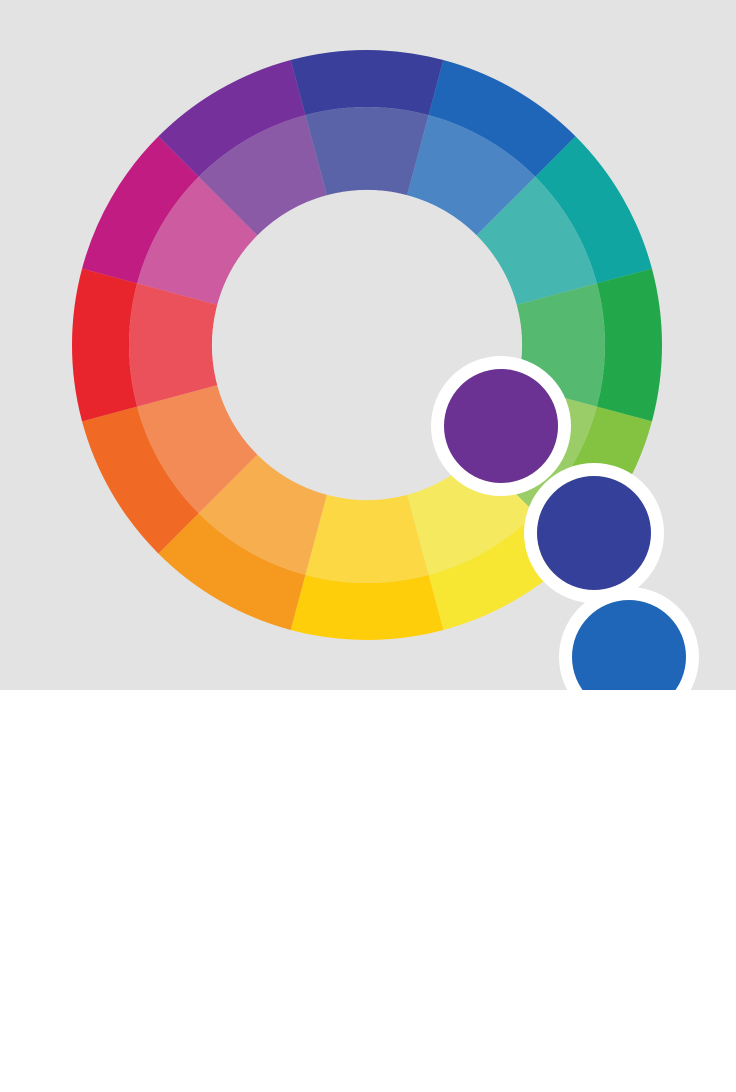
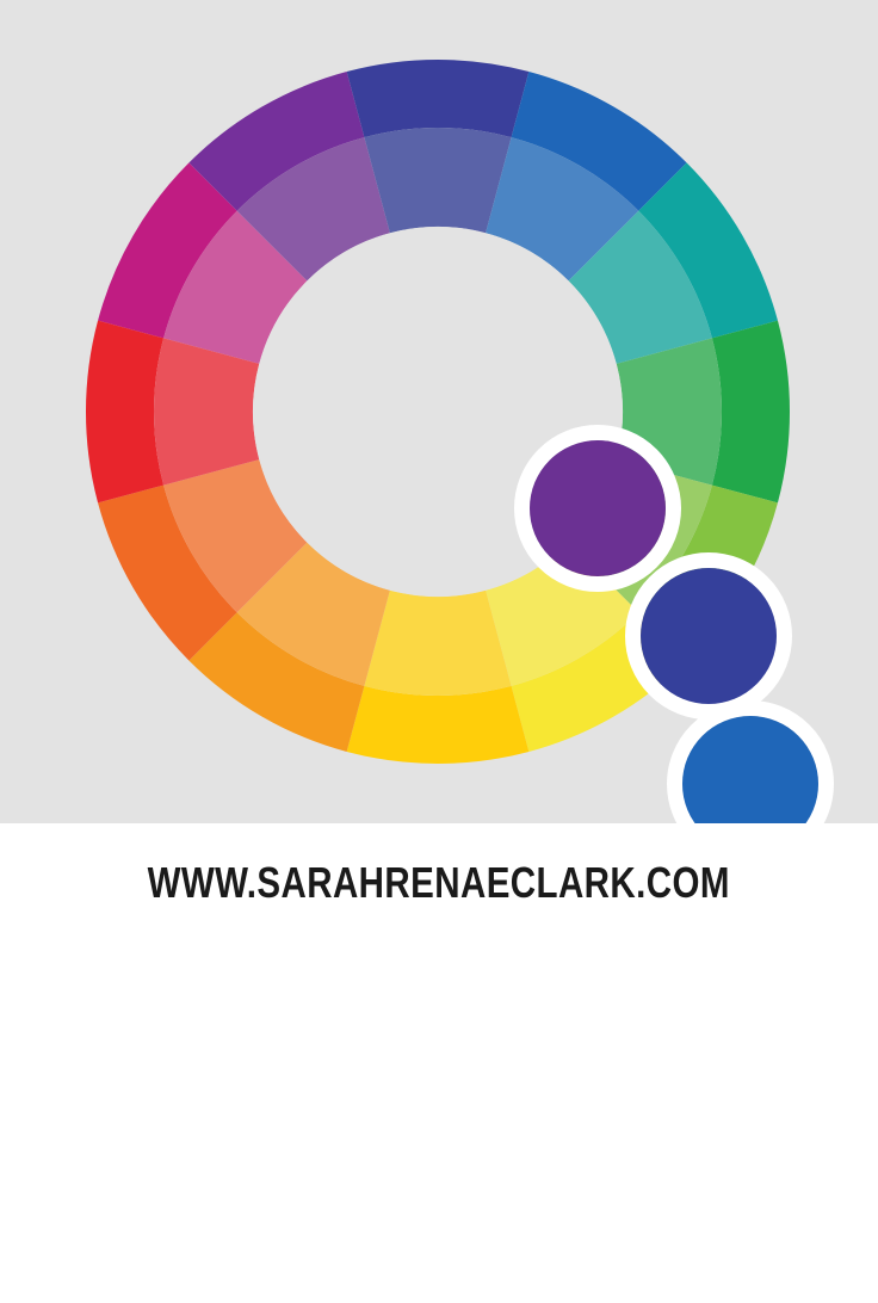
+ WWW.SARAHRENAECLARK.COM
